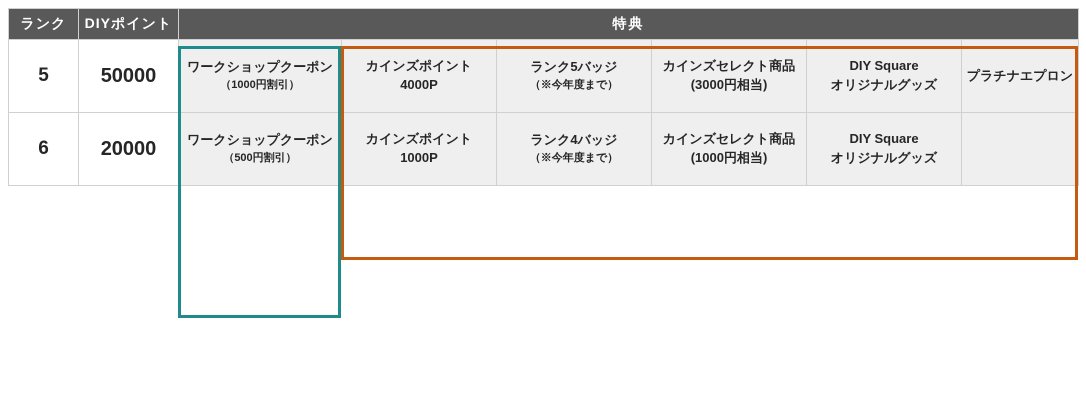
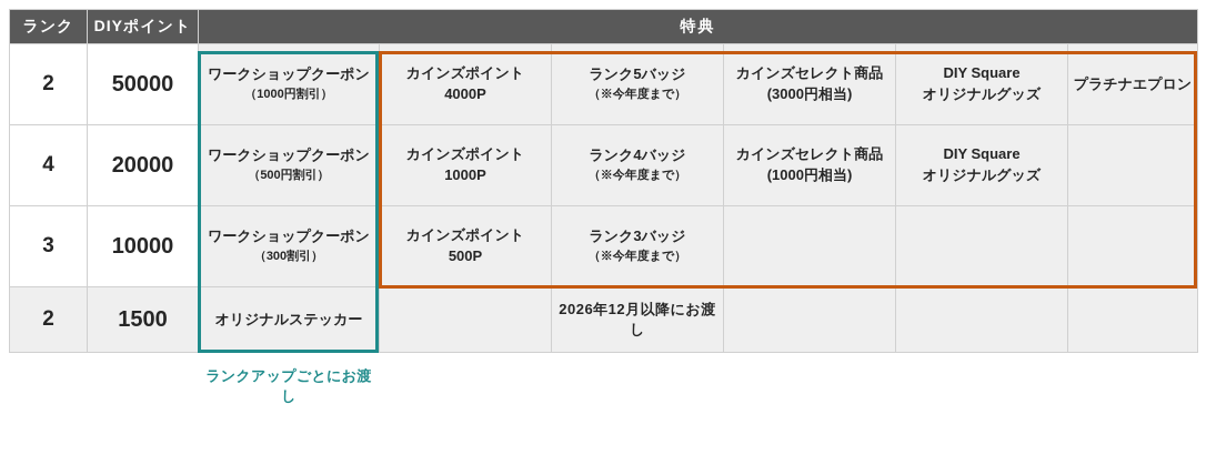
  ランク	DIYポイント	特典
- 5	50000	ワークショップクーポン （1000円割引）	カインズポイント 4000P	ランク5バッジ （※今年度まで）	カインズセレクト商品 (3000円相当)	DIY Square オリジナルグッズ	プラチナエプロン
+ 2	50000	ワークショップクーポン （1000円割引）	カインズポイント 4000P	ランク5バッジ （※今年度まで）	カインズセレクト商品 (3000円相当)	DIY Square オリジナルグッズ	プラチナエプロン
- 6	20000	ワークショップクーポン （500円割引）	カインズポイント 1000P	ランク4バッジ （※今年度まで）	カインズセレクト商品 (1000円相当)	DIY Square オリジナルグッズ
+ 4	20000	ワークショップクーポン （500円割引）	カインズポイント 1000P	ランク4バッジ （※今年度まで）	カインズセレクト商品 (1000円相当)	DIY Square オリジナルグッズ
+ 3	10000	ワークショップクーポン （300割引）	カインズポイント 500P	ランク3バッジ （※今年度まで）
+ 2	1500	オリジナルステッカー		2026年12月以降にお渡し
+ ランクアップごとにお渡し
